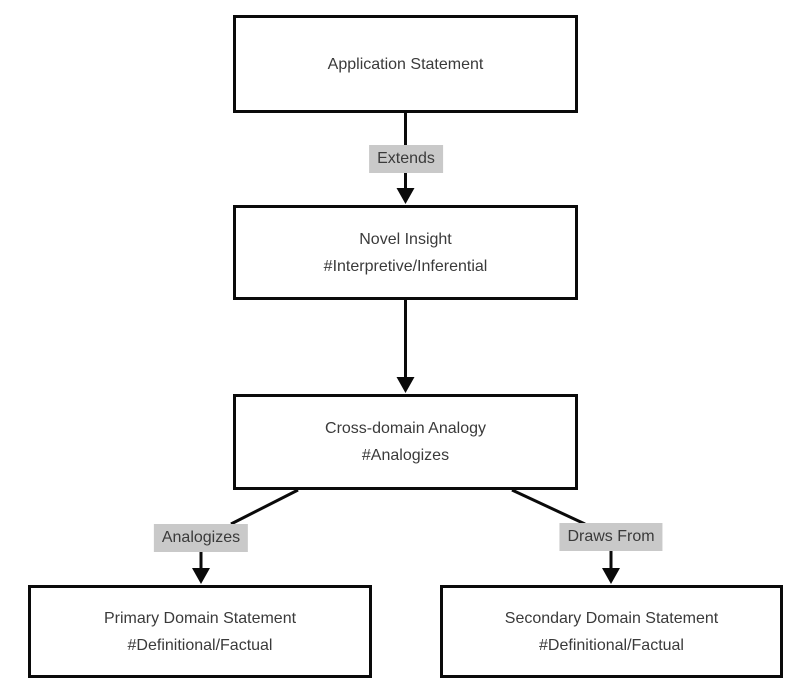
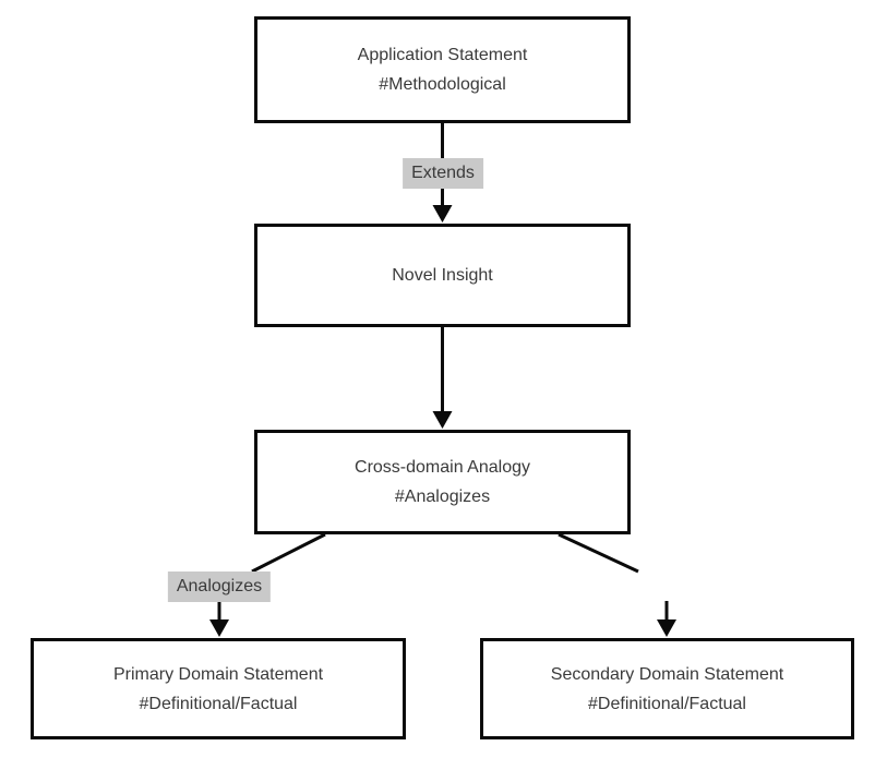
  Application Statement
+ #Methodological
  Novel Insight
- #Interpretive/Inferential
  Cross-domain Analogy
  #Analogizes
  Primary Domain Statement
  #Definitional/Factual
  Secondary Domain Statement
  #Definitional/Factual
  Extends
  Analogizes
- Draws From
